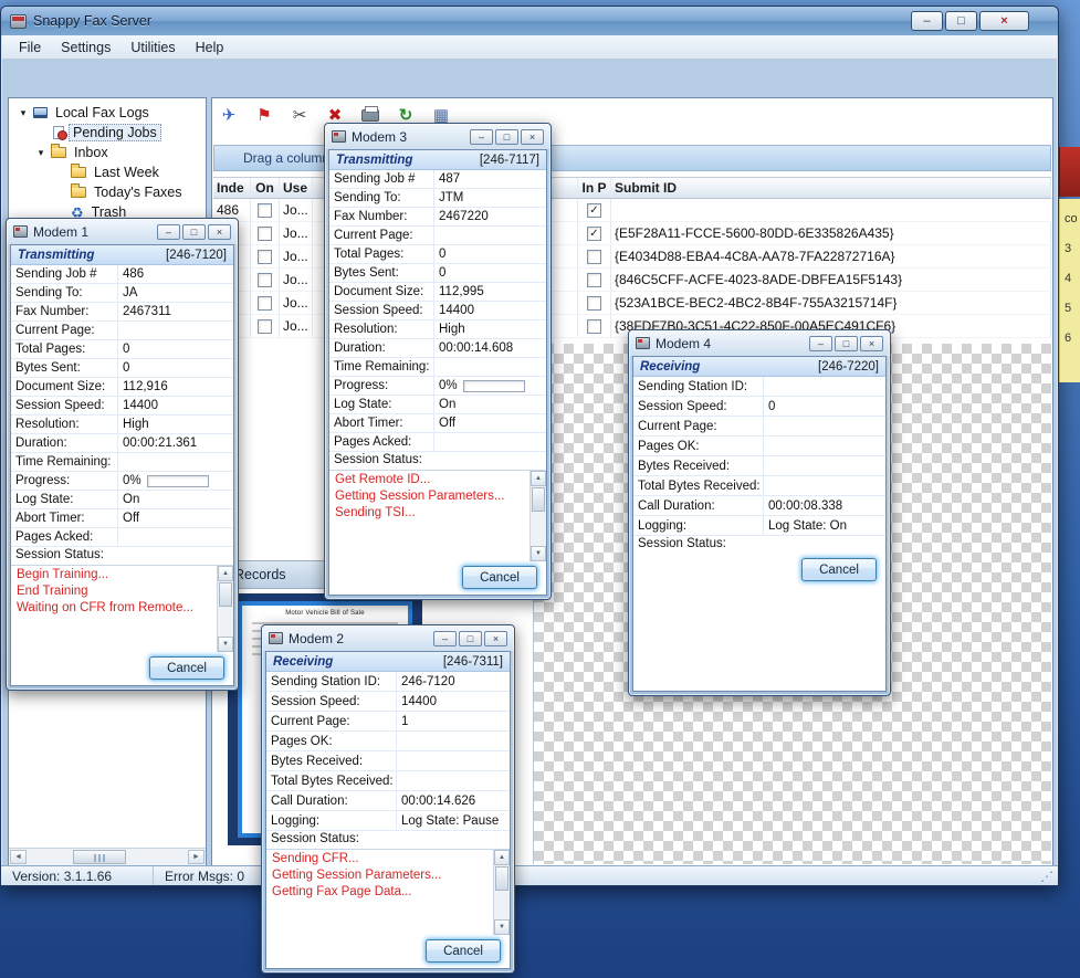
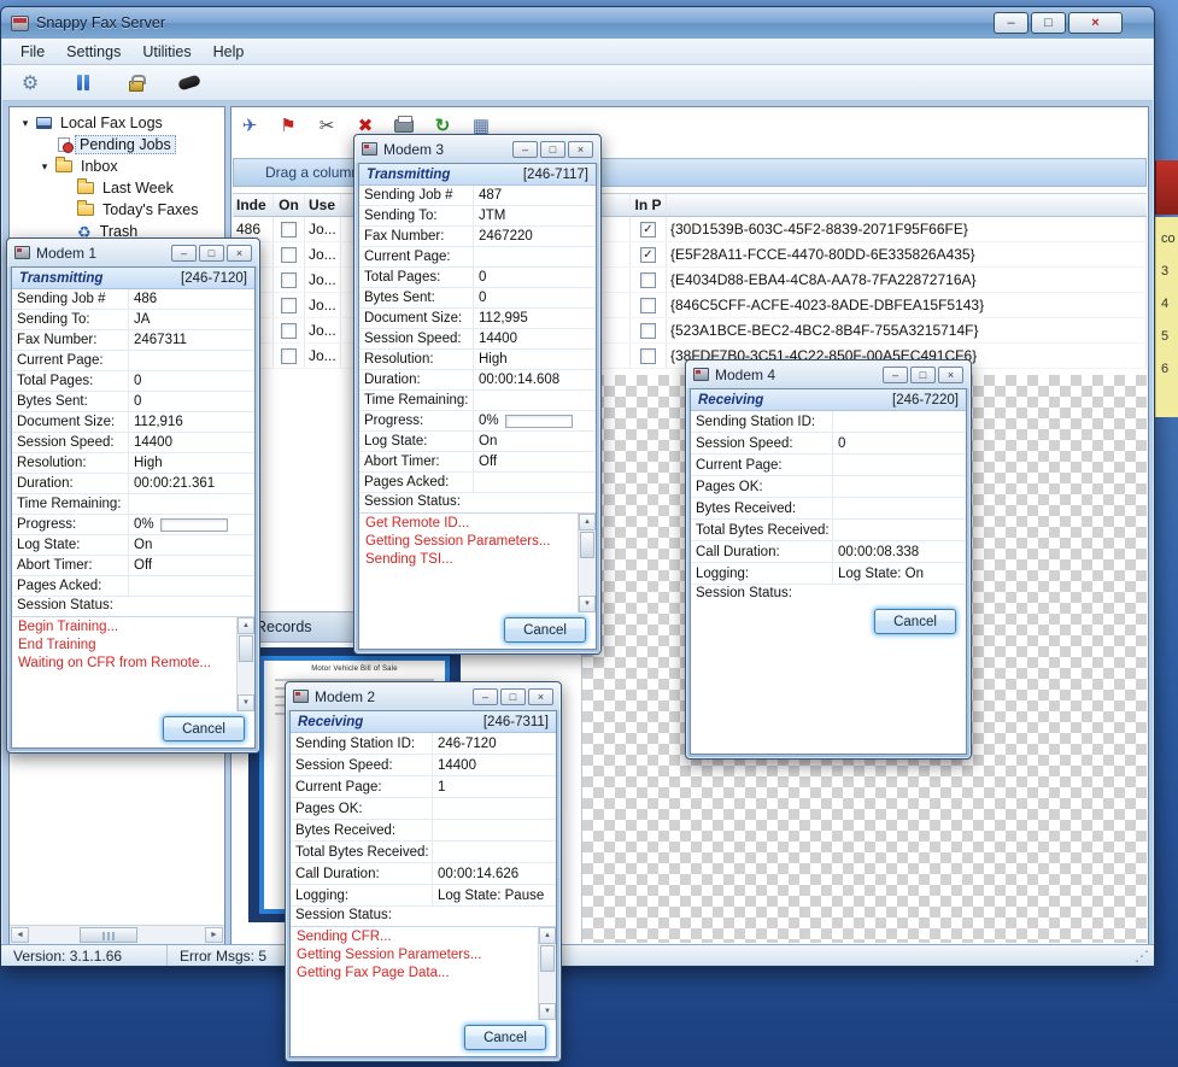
  Snappy Fax Server
  –
  □
  ×
  File
  Settings
  Utilities
  Help
+ ⚙
  ▾
  Local Fax Logs
  Pending Jobs
  ▾
  Inbox
  Last Week
  Today's Faxes
  ♻
  Trash
  ✈
  ⚑
  ✂
  ✖
  ↻
  ▦
  Drag a colum
  Inde
  On
  Use
  In P
- Submit ID
  486
  Jo...
  ✓
+ {30D1539B-603C-45F2-8839-2071F95F66FE}
  Jo...
  ✓
- {E5F28A11-FCCE-5600-80DD-6E335826A435}
+ {E5F28A11-FCCE-4470-80DD-6E335826A435}
  Jo...
  {E4034D88-EBA4-4C8A-AA78-7FA22872716A}
  Jo...
  {846C5CFF-ACFE-4023-8ADE-DBFEA15F5143}
  Jo...
  {523A1BCE-BEC2-4BC2-8B4F-755A3215714F}
  Jo...
  {38FDF7B0-3C51-4C22-850F-00A5EC491CF6}
  Records
  Version: 3.1.1.66
- Error Msgs: 0
+ Error Msgs: 5
  ⋰
  Modem 1
  –
  □
  ×
  Transmitting
  [246-7120]
  Sending Job #
  486
  Sending To:
  JA
  Fax Number:
  2467311
  Current Page:
  Total Pages:
  0
  Bytes Sent:
  0
  Document Size:
  112,916
  Session Speed:
  14400
  Resolution:
  High
  Duration:
  00:00:21.361
  Time Remaining:
  Progress:
  0%
  Log State:
  On
  Abort Timer:
  Off
  Pages Acked:
  Session Status:
  Begin Training...
  End Training
  Waiting on CFR from Remote...
  Cancel
  Modem 3
  –
  □
  ×
  Transmitting
  [246-7117]
  Sending Job #
  487
  Sending To:
  JTM
  Fax Number:
  2467220
  Current Page:
  Total Pages:
  0
  Bytes Sent:
  0
  Document Size:
  112,995
  Session Speed:
  14400
  Resolution:
  High
  Duration:
  00:00:14.608
  Time Remaining:
  Progress:
  0%
  Log State:
  On
  Abort Timer:
  Off
  Pages Acked:
  Session Status:
  Get Remote ID...
  Getting Session Parameters...
  Sending TSI...
  Cancel
  Modem 4
  –
  □
  ×
  Receiving
  [246-7220]
  Sending Station ID:
  Session Speed:
  0
  Current Page:
  Pages OK:
  Bytes Received:
  Total Bytes Received:
  Call Duration:
  00:00:08.338
  Logging:
  Log State: On
  Session Status:
  Cancel
  Modem 2
  –
  □
  ×
  Receiving
  [246-7311]
  Sending Station ID:
  246-7120
  Session Speed:
  14400
  Current Page:
  1
  Pages OK:
  Bytes Received:
  Total Bytes Received:
  Call Duration:
  00:00:14.626
  Logging:
  Log State: Pause
  Session Status:
  Sending CFR...
  Getting Session Parameters...
  Getting Fax Page Data...
  Cancel
  co
  3
  4
  5
  6
